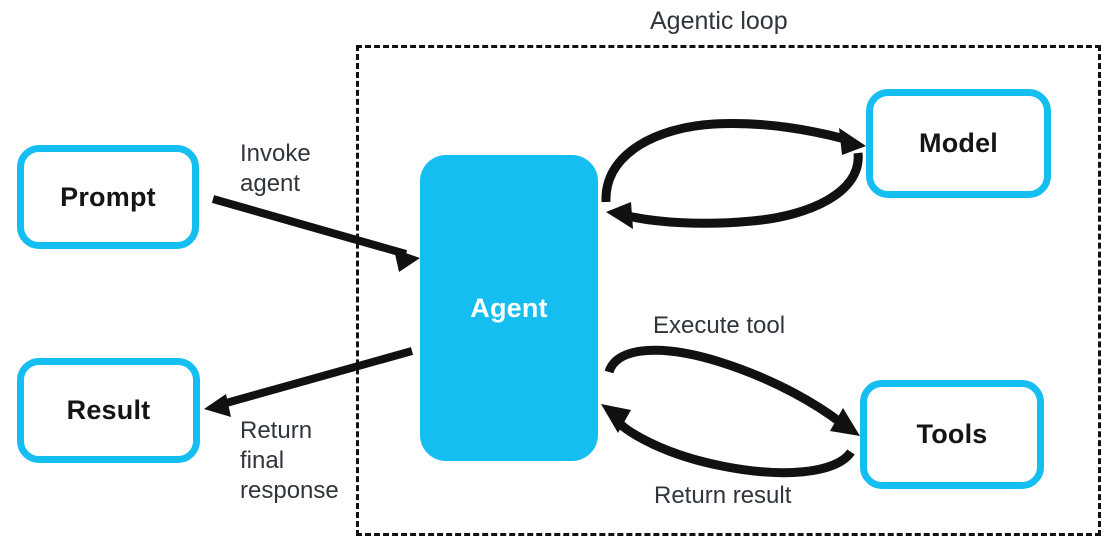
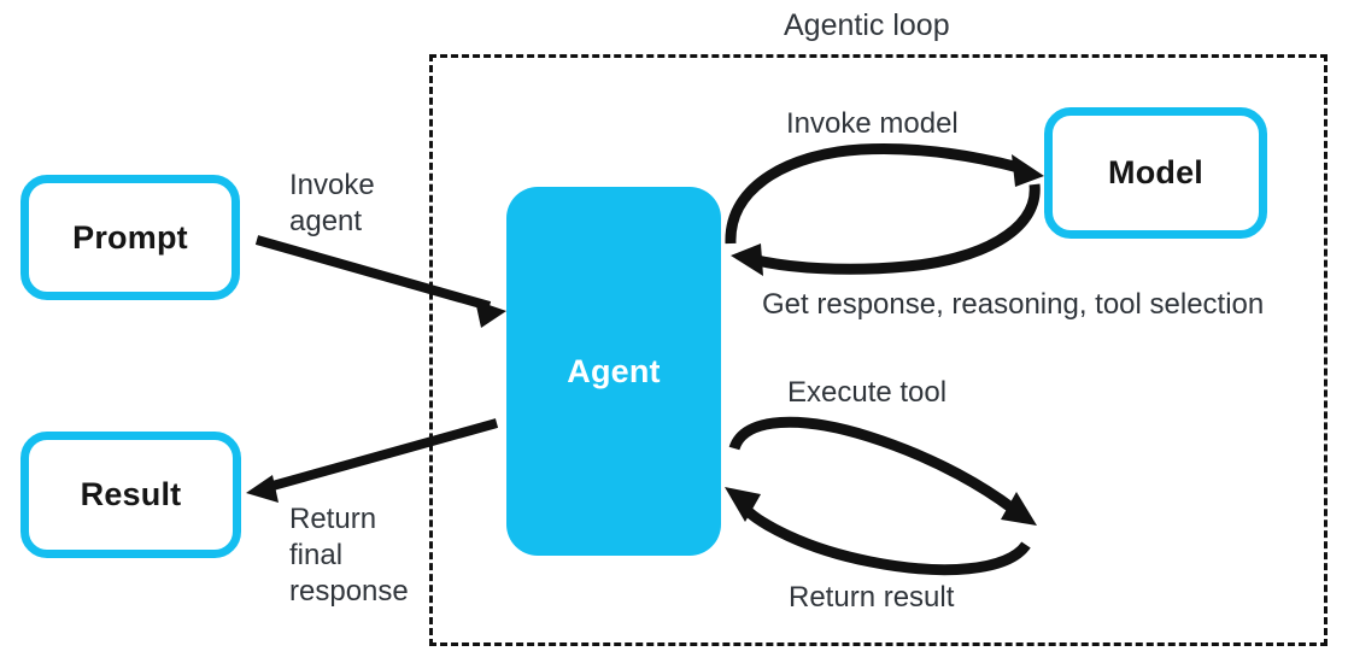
  Agentic loop
  Prompt
  Result
  Agent
  Model
- Tools
  Invoke
  agent
  Return
  final
  response
+ Invoke model
+ Get response, reasoning, tool selection
  Execute tool
  Return result
